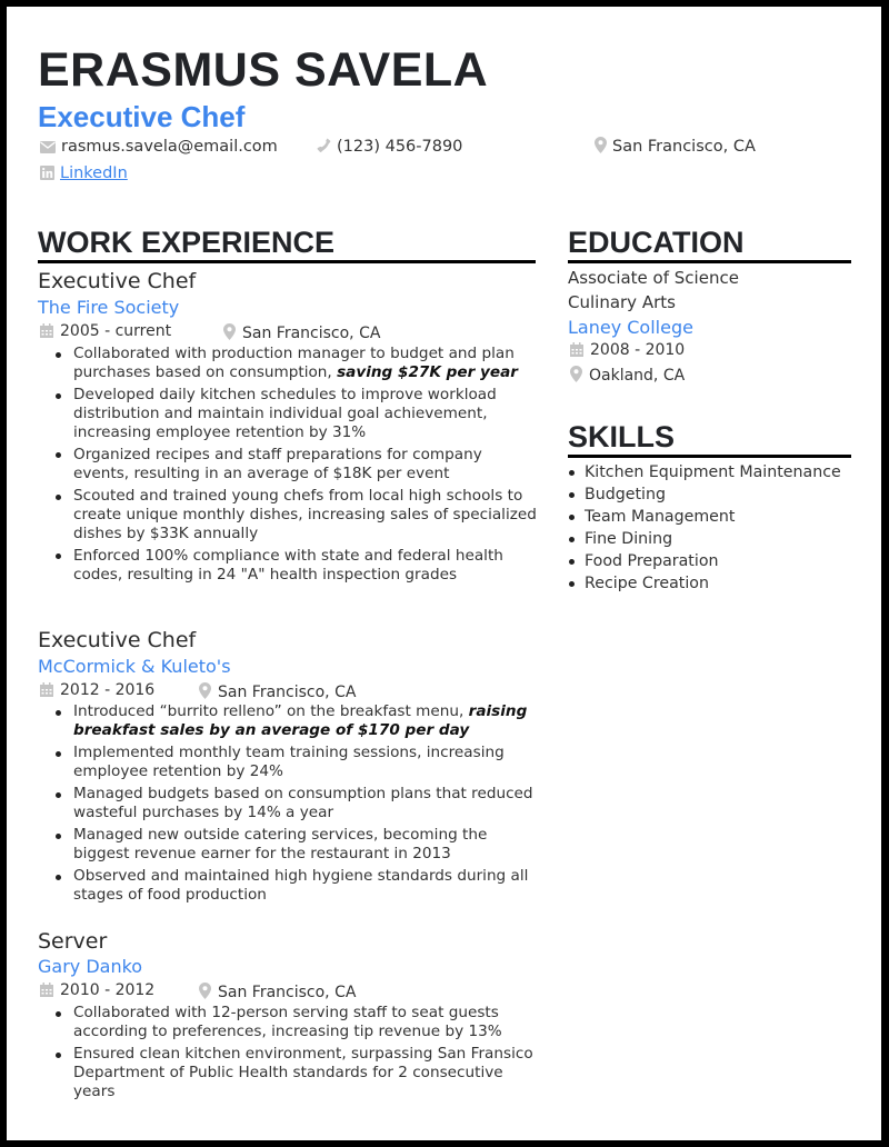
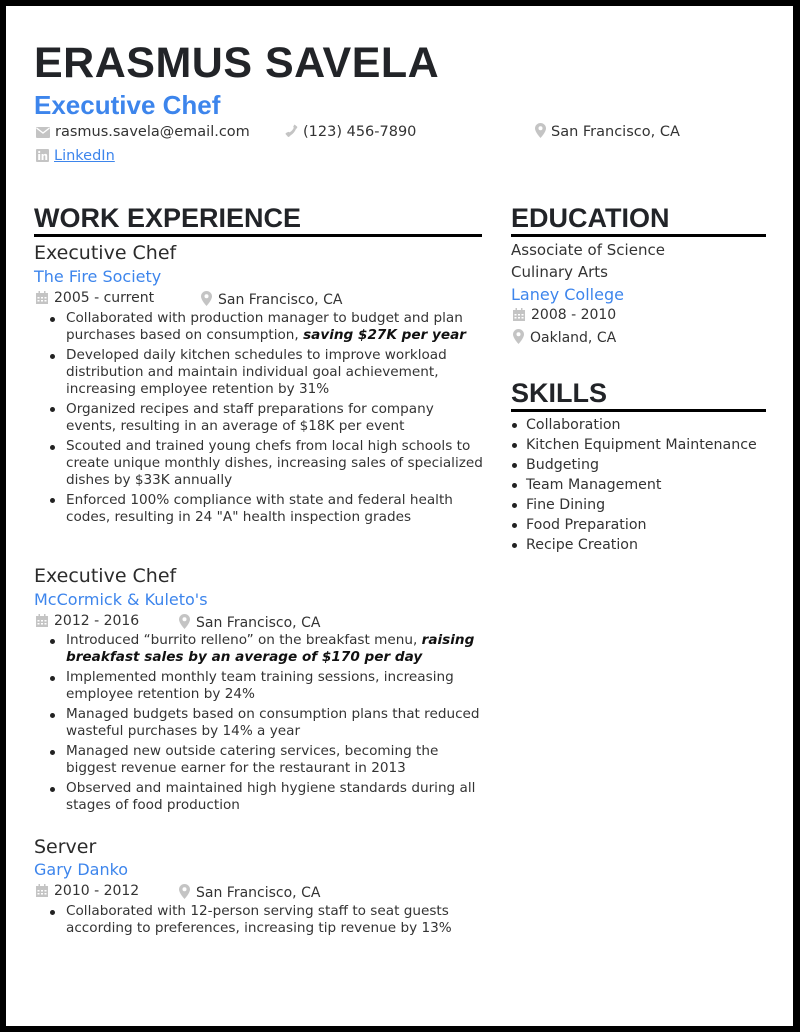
  ERASMUS SAVELA
  Executive Chef
  rasmus.savela@email.com
  (123) 456-7890
  San Francisco, CA
  LinkedIn
  WORK EXPERIENCE
  Executive Chef
  The Fire Society
  2005 - current
  San Francisco, CA
  Collaborated with production manager to budget and plan purchases based on consumption, saving $27K per year
  Developed daily kitchen schedules to improve workload distribution and maintain individual goal achievement, increasing employee retention by 31%
  Organized recipes and staff preparations for company events, resulting in an average of $18K per event
  Scouted and trained young chefs from local high schools to create unique monthly dishes, increasing sales of specialized dishes by $33K annually
  Enforced 100% compliance with state and federal health codes, resulting in 24 "A" health inspection grades
  Executive Chef
  McCormick & Kuleto's
  2012 - 2016
  San Francisco, CA
  Introduced “burrito relleno” on the breakfast menu, raising breakfast sales by an average of $170 per day
  Implemented monthly team training sessions, increasing employee retention by 24%
  Managed budgets based on consumption plans that reduced wasteful purchases by 14% a year
  Managed new outside catering services, becoming the biggest revenue earner for the restaurant in 2013
  Observed and maintained high hygiene standards during all stages of food production
  Server
  Gary Danko
  2010 - 2012
  San Francisco, CA
  Collaborated with 12-person serving staff to seat guests according to preferences, increasing tip revenue by 13%
- Ensured clean kitchen environment, surpassing San Fransico Department of Public Health standards for 2 consecutive years
  EDUCATION
  Associate of Science
  Culinary Arts
  Laney College
  2008 - 2010
  Oakland, CA
  SKILLS
+ Collaboration
  Kitchen Equipment Maintenance
  Budgeting
  Team Management
  Fine Dining
  Food Preparation
  Recipe Creation
